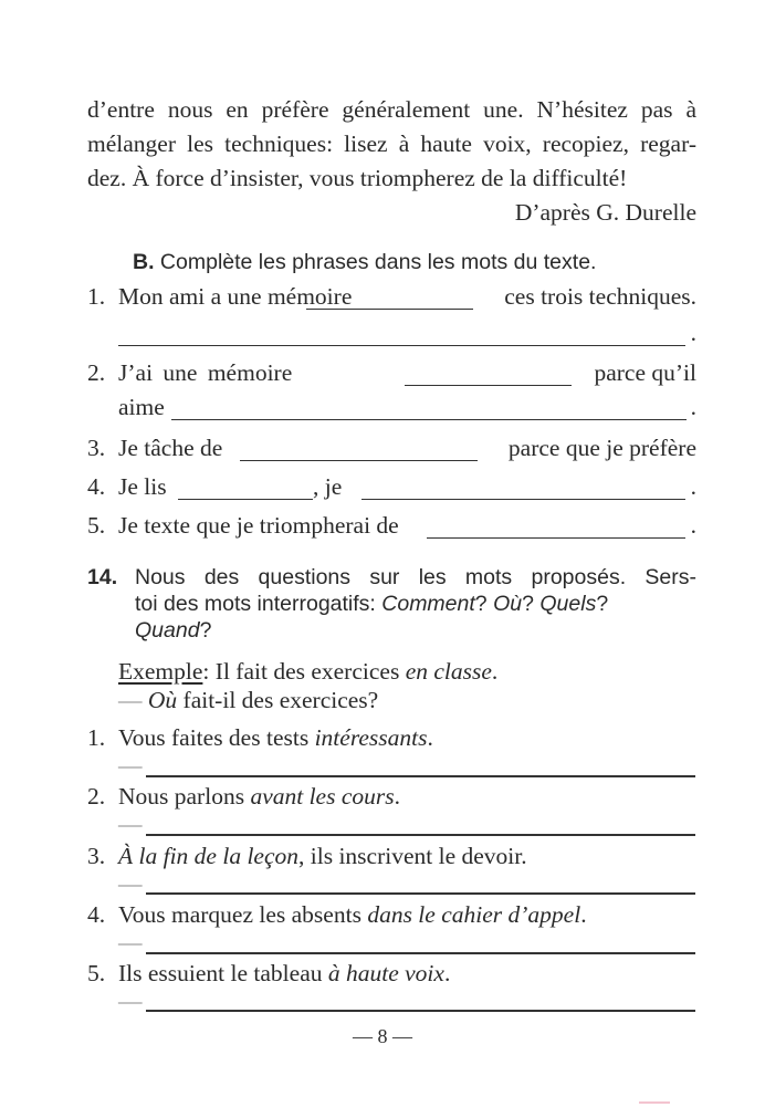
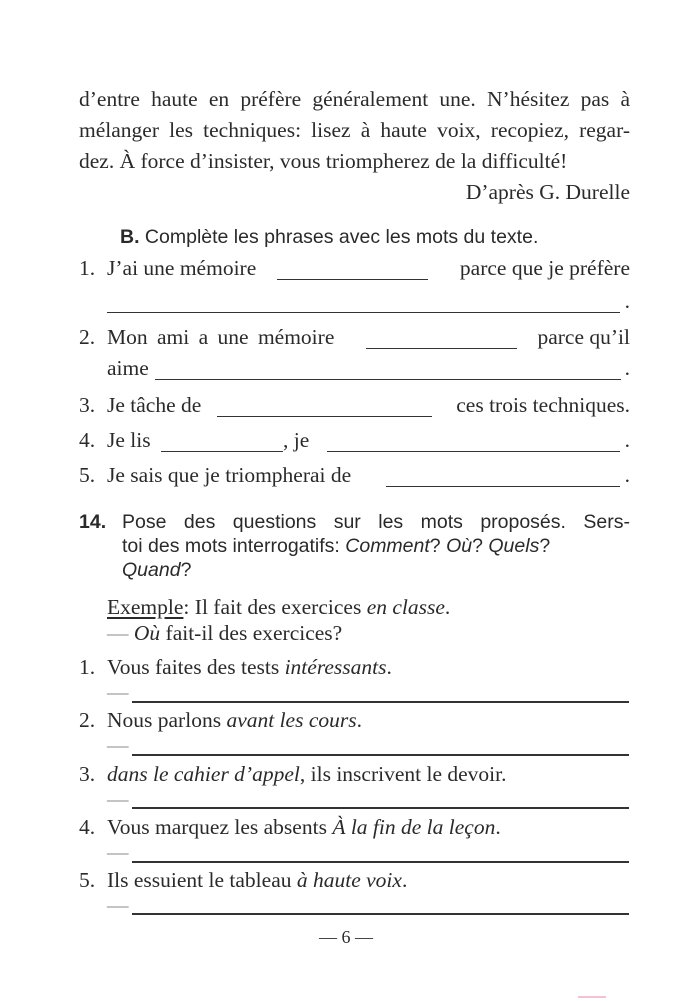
- d’entre nous en préfère généralement une. N’hésitez pas à
+ d’entre haute en préfère généralement une. N’hésitez pas à
  mélanger les techniques: lisez à haute voix, recopiez, regar-
  dez. À force d’insister, vous triompherez de la difficulté!
  D’après G. Durelle
- B. Complète les phrases dans les mots du texte.
+ B. Complète les phrases avec les mots du texte.
  1.
- Mon ami a une mémoire
+ J’ai une mémoire
- ces trois techniques.
+ parce que je préfère
  .
  2.
- J’ai une mémoire
+ Mon ami a une mémoire
  parce qu’il
  aime
  .
  3.
  Je tâche de
- parce que je préfère
+ ces trois techniques.
  4.
  Je lis
  , je
  .
  5.
- Je texte que je triompherai de
+ Je sais que je triompherai de
  .
  14.
- Nous des questions sur les mots proposés. Sers-
+ Pose des questions sur les mots proposés. Sers-
  toi des mots interrogatifs: Comment? Où? Quels?
  Quand?
  Exemple: Il fait des exercices en classe.
  — Où fait-il des exercices?
  1.
  Vous faites des tests intéressants.
  —
  2.
  Nous parlons avant les cours.
  —
  3.
- À la fin de la leçon, ils inscrivent le devoir.
+ dans le cahier d’appel, ils inscrivent le devoir.
  —
  4.
- Vous marquez les absents dans le cahier d’appel.
+ Vous marquez les absents À la fin de la leçon.
  —
  5.
  Ils essuient le tableau à haute voix.
  —
- — 8 —
+ — 6 —
